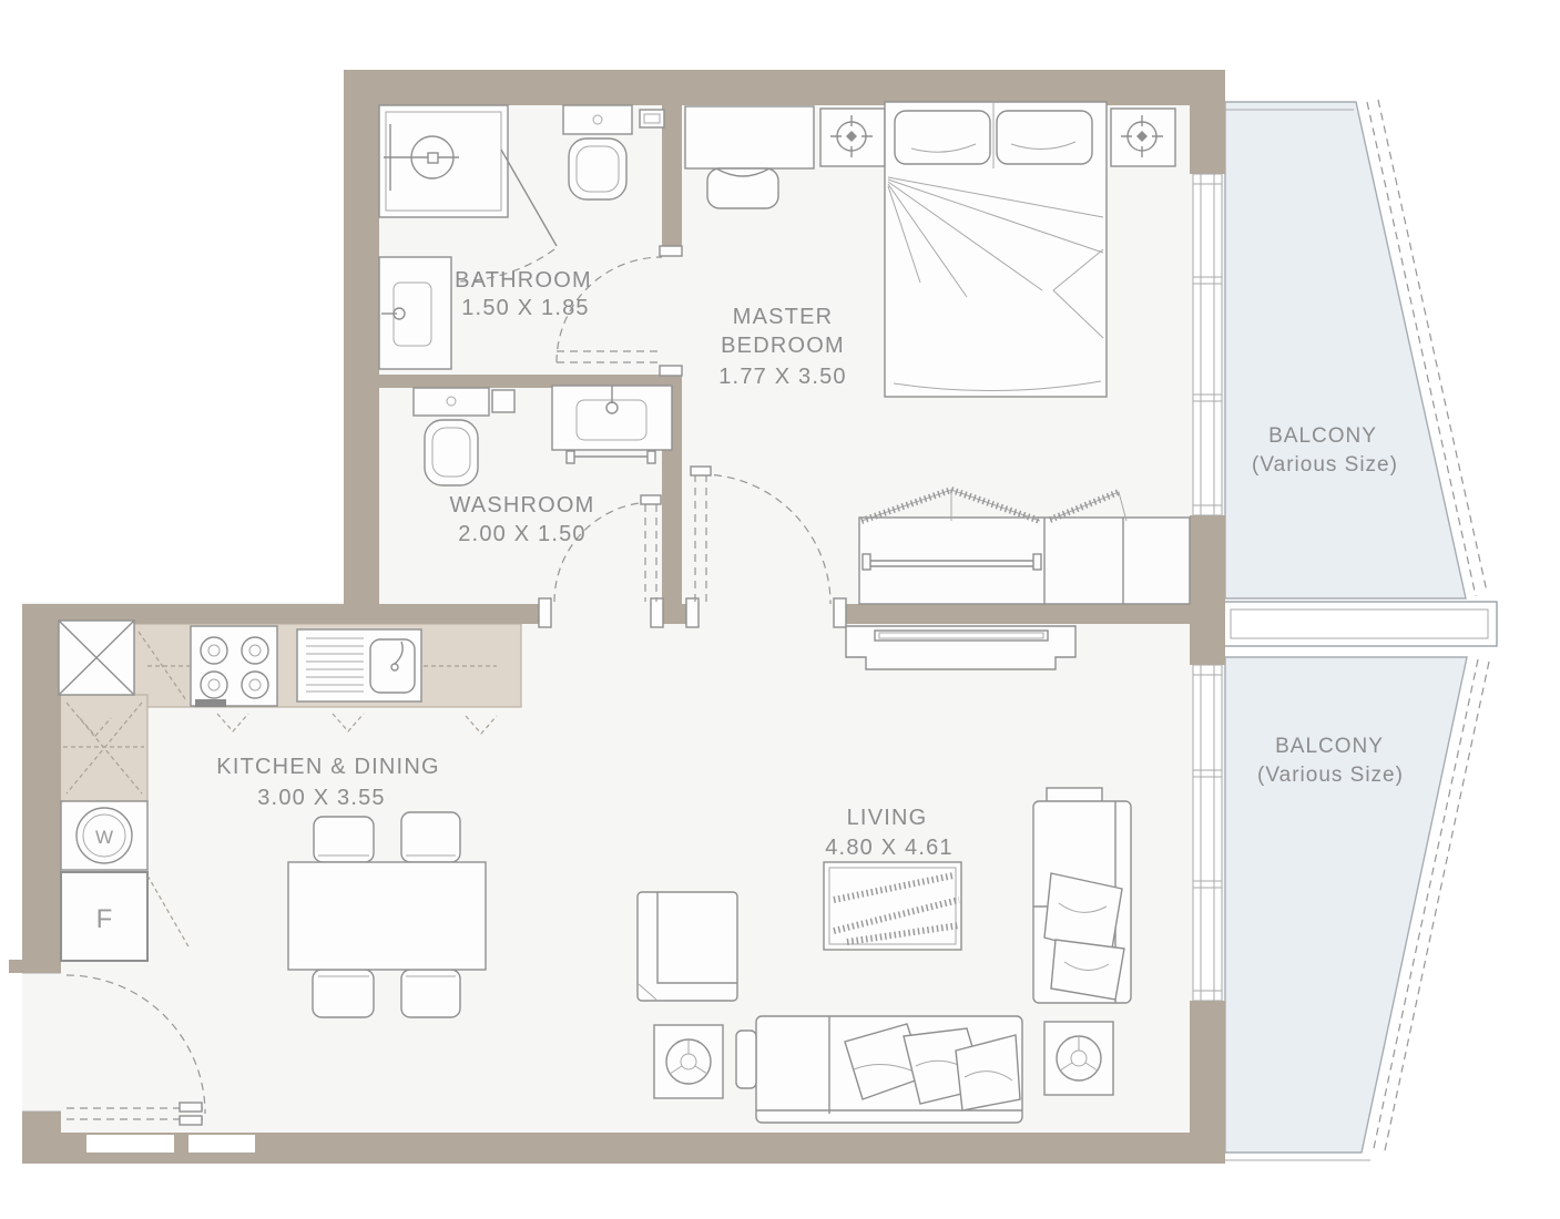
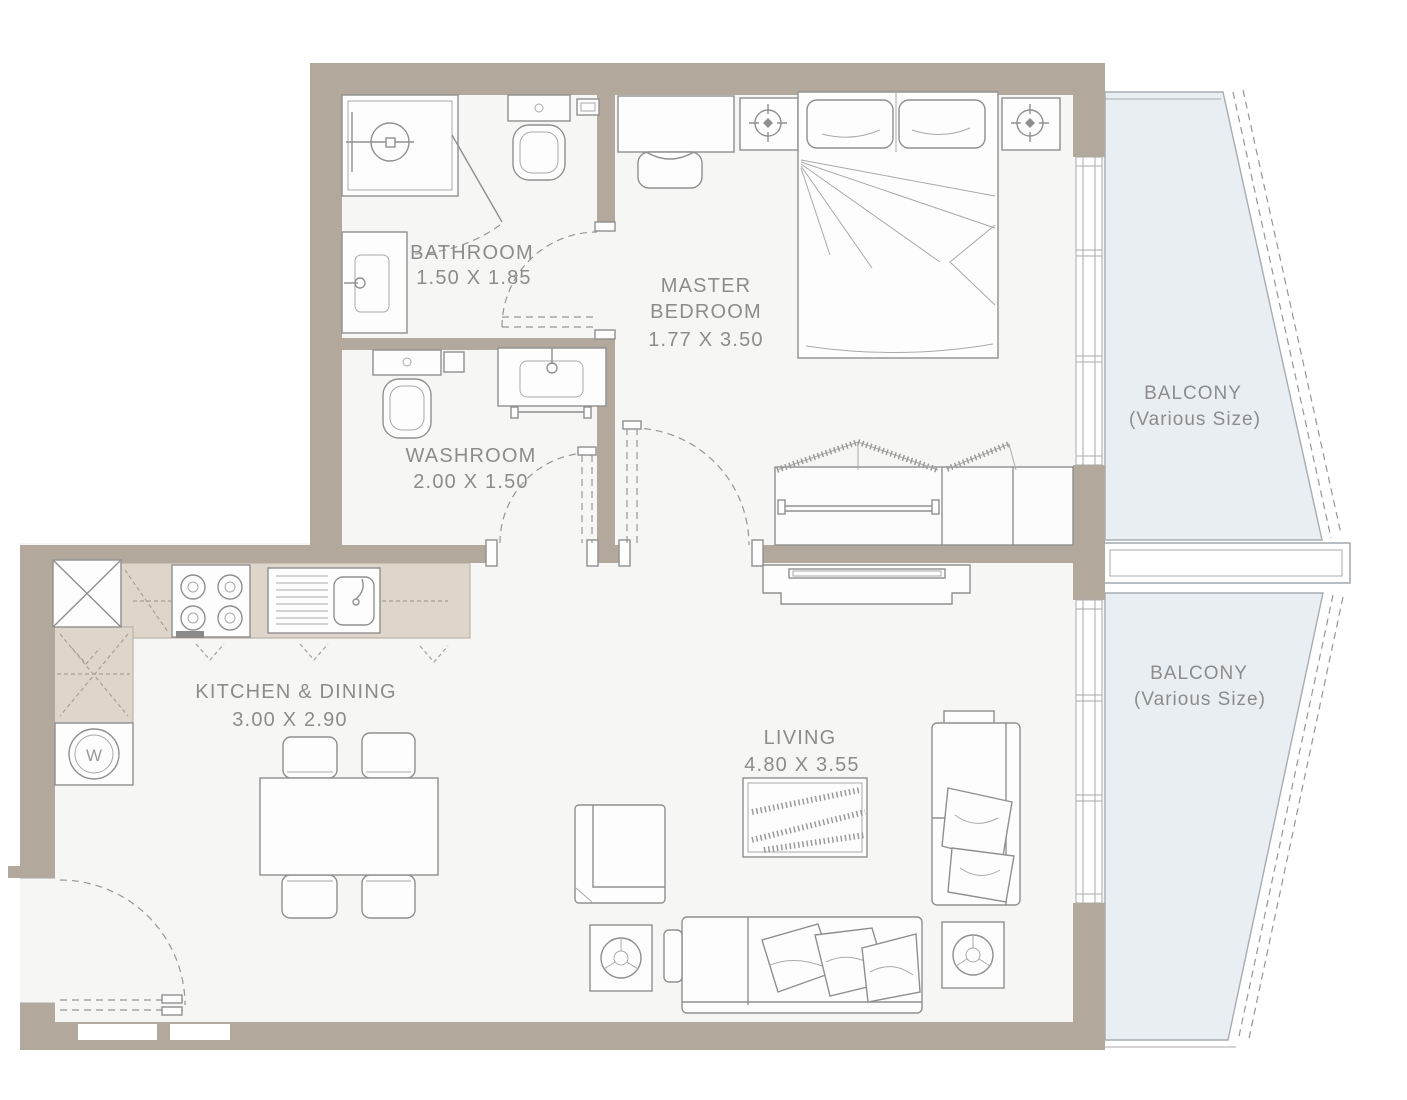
  W
- F
  BATHROOM
  1.50 X 1.85
  WASHROOM
  2.00 X 1.50
  MASTER
  BEDROOM
  1.77 X 3.50
  KITCHEN & DINING
- 3.00 X 3.55
+ 3.00 X 2.90
  LIVING
- 4.80 X 4.61
+ 4.80 X 3.55
  BALCONY
  (Various Size)
  BALCONY
  (Various Size)
